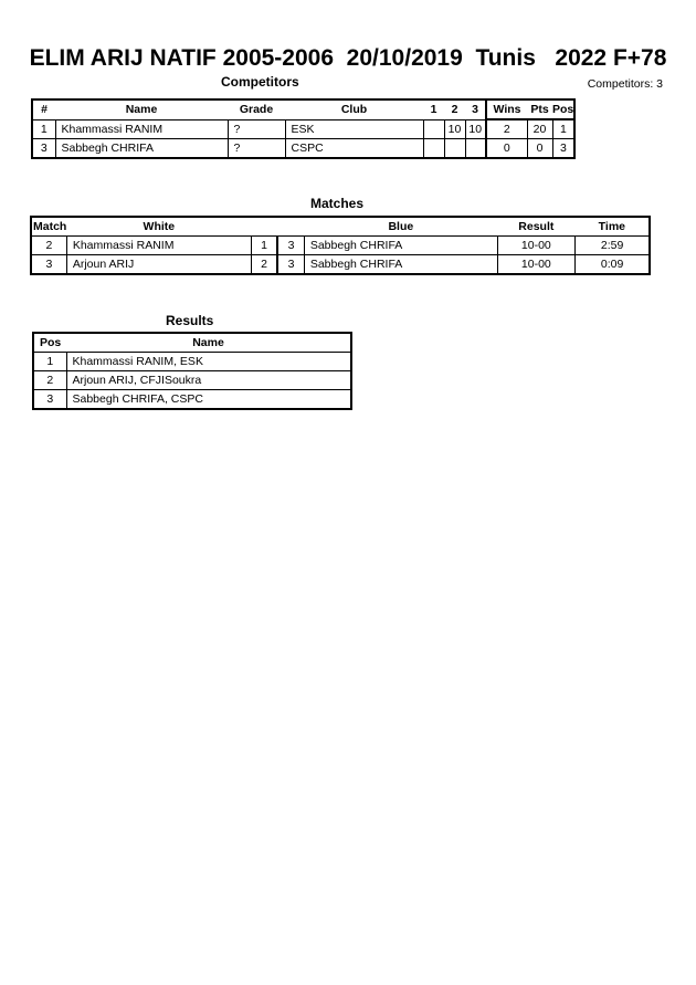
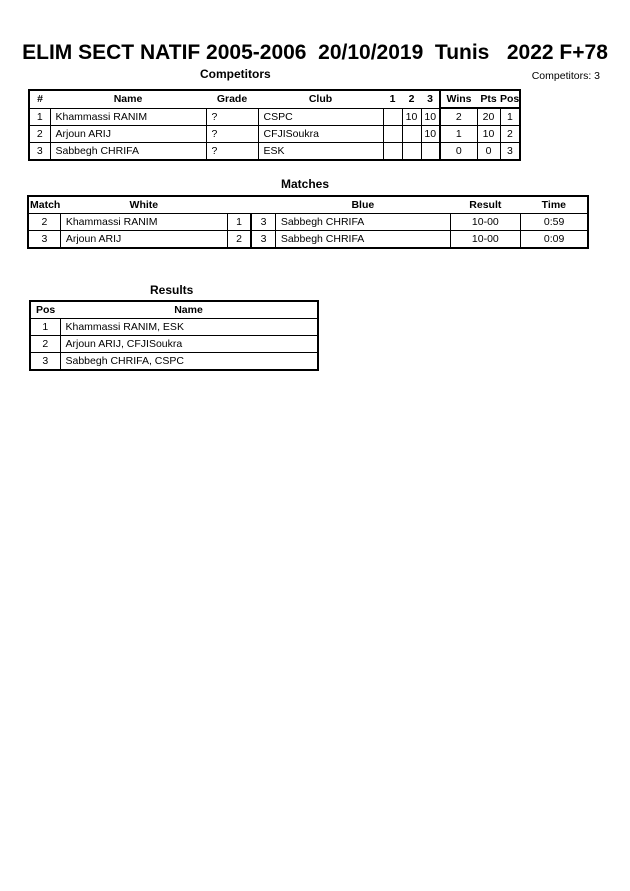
- ELIM ARIJ NATIF 2005-2006 20/10/2019 Tunis 2022 F+78
+ ELIM SECT NATIF 2005-2006 20/10/2019 Tunis 2022 F+78
  Competitors
  Competitors: 3
  #	Name	Grade	Club	1	2	3	Wins	Pts	Pos
- 1	Khammassi RANIM	?	ESK		10	10	2	20	1
+ 1	Khammassi RANIM	?	CSPC		10	10	2	20	1
+ 2	Arjoun ARIJ	?	CFJISoukra			10	1	10	2
- 3	Sabbegh CHRIFA	?	CSPC				0	0	3
+ 3	Sabbegh CHRIFA	?	ESK				0	0	3
  Matches
  Match	White			Blue	Result	Time
- 2	Khammassi RANIM	1	3	Sabbegh CHRIFA	10-00	2:59
+ 2	Khammassi RANIM	1	3	Sabbegh CHRIFA	10-00	0:59
  3	Arjoun ARIJ	2	3	Sabbegh CHRIFA	10-00	0:09
  Results
  Pos	Name
  1	Khammassi RANIM, ESK
  2	Arjoun ARIJ, CFJISoukra
  3	Sabbegh CHRIFA, CSPC
